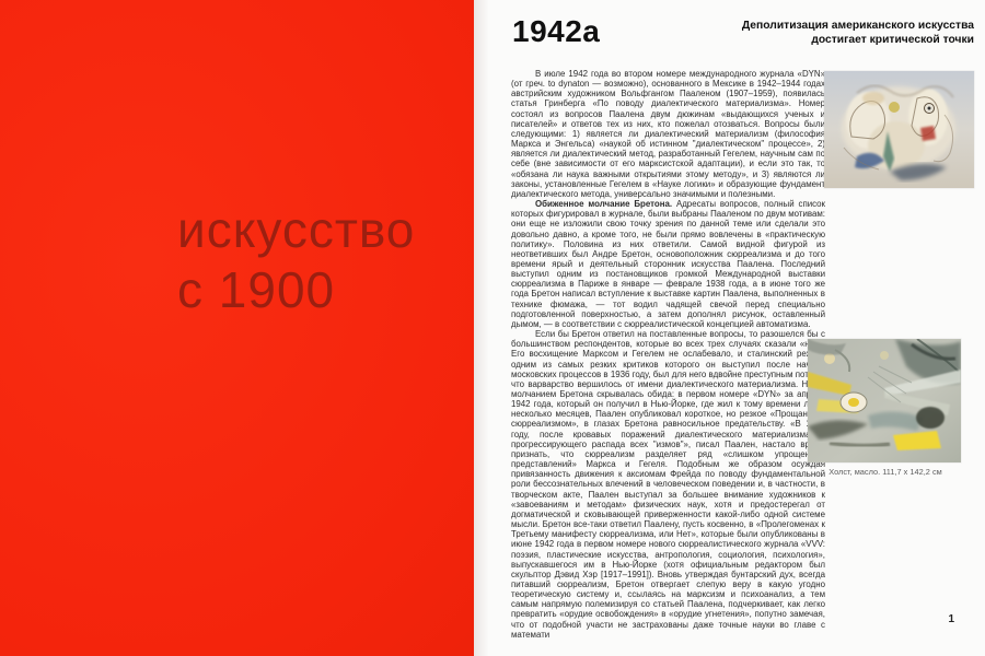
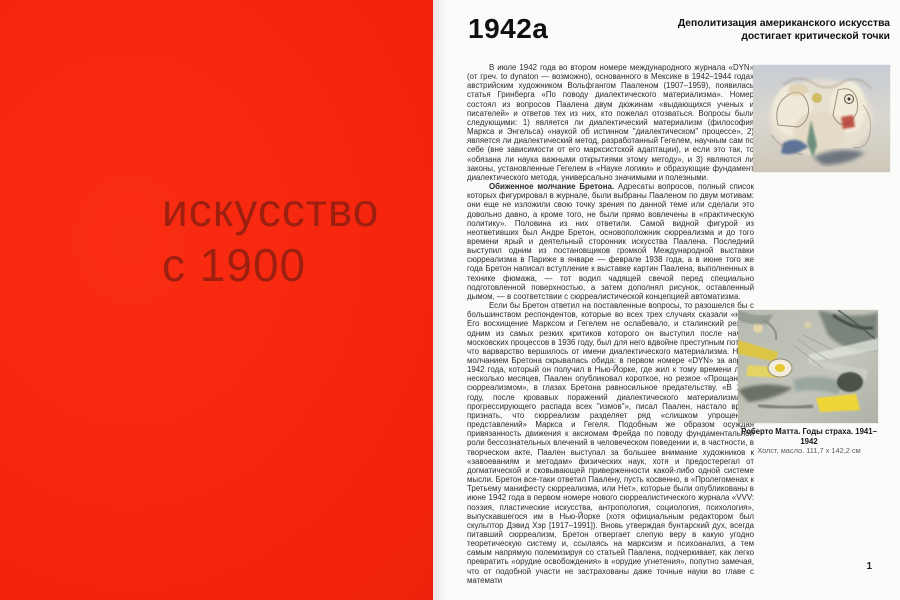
  искусство
  с 1900
  1942a
  Деполитизация американского искусства достигает критической точки
  В июле 1942 года во втором номере международного журнала «DYN» (от греч. to dynaton — возможно), основанного в Мексике в 1942–1944 годах австрийским художником Вольфгангом Пааленом (1907–1959), появилась статья Гринберга «По поводу диалектического материализма». Номер состоял из вопросов Паалена двум дюжинам «выдающихся ученых и писателей» и ответов тех из них, кто пожелал отозваться. Вопросы были следующими: 1) является ли диалектический материализм (философия Маркса и Энгельса) «наукой об истинном "диалектическом" процессе», 2) является ли диалектический метод, разработанный Гегелем, научным сам по себе (вне зависимости от его марксистской адаптации), и если это так, то «обязана ли наука важными открытиями этому методу», и 3) являются ли законы, установленные Гегелем в «Науке логики» и образующие фундамент диалектического метода, универсально значимыми и полезными.
  Обиженное молчание Бретона. Адресаты вопросов, полный список которых фигурировал в журнале, были выбраны Пааленом по двум мотивам: они еще не изложили свою точку зрения по данной теме или сделали это довольно давно, а кроме того, не были прямо вовлечены в «практическую политику». Половина из них ответили. Самой видной фигурой из неответивших был Андре Бретон, основоположник сюрреализма и до того времени ярый и деятельный сторонник искусства Паалена. Последний выступил одним из постановщиков громкой Международной выставки сюрреализма в Париже в январе — феврале 1938 года, а в июне того же года Бретон написал вступление к выставке картин Паалена, выполненных в технике фюмажа, — тот водил чадящей свечой перед специально подготовленной поверхностью, а затем дополнял рисунок, оставленный дымом, — в соответствии с сюрреалистической концепцией автоматизма.
  Если бы Бретон ответил на поставленные вопросы, то разошелся бы с большинством респондентов, которые во всех трех случаях сказали «н Его восхищение Марксом и Гегелем не ослабевало, и сталинский ре одним из самых резких критиков которого он выступил после на московских процессов в 1936 году, был для него вдвойне преступным пот что варварство вершилось от имени диалектического материализма. Н молчанием Бретона скрывалась обида: в первом номере «DYN» за ап 1942 года, который он получил в Нью-Йорке, где жил к тому времени л несколько месяцев, Паален опубликовал короткое, но резкое «Прощан сюрреализмом», в глазах Бретона равносильное предательству. «В году, после кровавых поражений диалектического материализм прогрессирующего распада всех "измов"», писал Паален, настало вр признать, что сюрреализм разделяет ряд «слишком упрощен представлений» Маркса и Гегеля. Подобным же образом осуждая привязанность движения к аксиомам Фрейда по поводу фундаментальной роли бессознательных влечений в человеческом поведении и, в частности, в творческом акте, Паален выступал за большее внимание художников к «завоеваниям и методам» физических наук, хотя и предостерегал от догматической и сковывающей приверженности какой-либо одной системе мысли. Бретон все-таки ответил Паалену, пусть косвенно, в «Пролегоменах к Третьему манифесту сюрреализма, или Нет», которые были опубликованы в июне 1942 года в первом номере нового сюрреалистического журнала «VVV: поэзия, пластические искусства, антропология, социология, психология», выпускавшегося им в Нью-Йорке (хотя официальным редактором был скульптор Дэвид Хэр [1917–1991]). Вновь утверждая бунтарский дух, всегда питавший сюрреализм, Бретон отвергает слепую веру в какую угодно теоретическую систему и, ссылаясь на марксизм и психоанализ, а тем самым напрямую полемизируя со статьей Паалена, подчеркивает, как легко превратить «орудие освобождения» в «орудие угнетения», попутно замечая, что от подобной участи не застрахованы даже точные науки во главе с математи
+ Роберто Матта. Годы страха. 1941–1942
  Холст, масло. 111,7 х 142,2 см
  1
